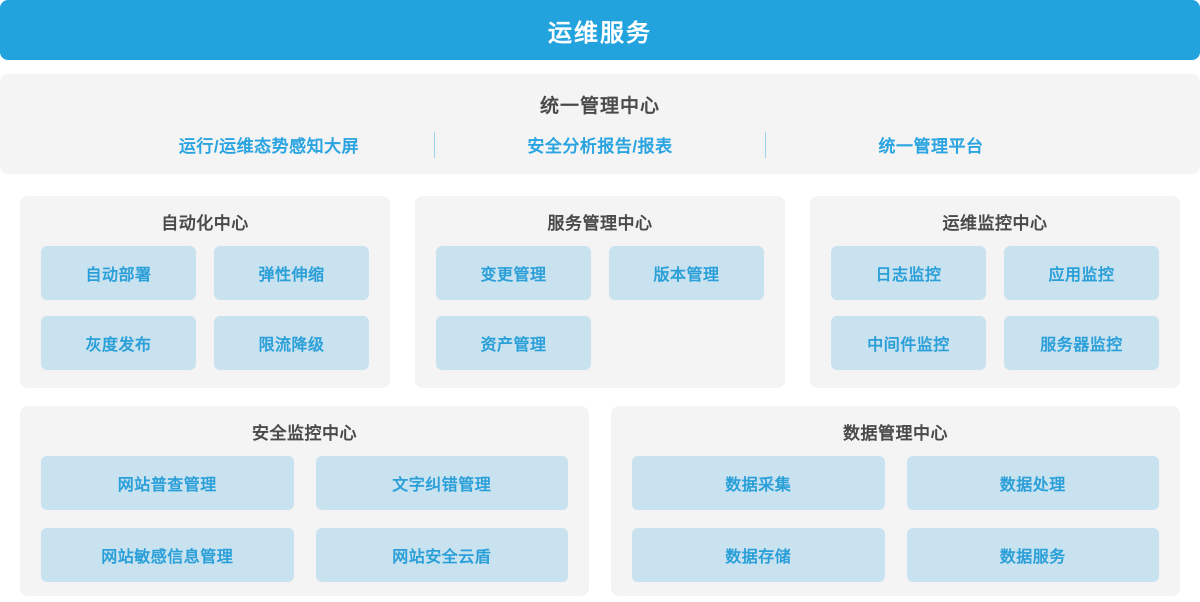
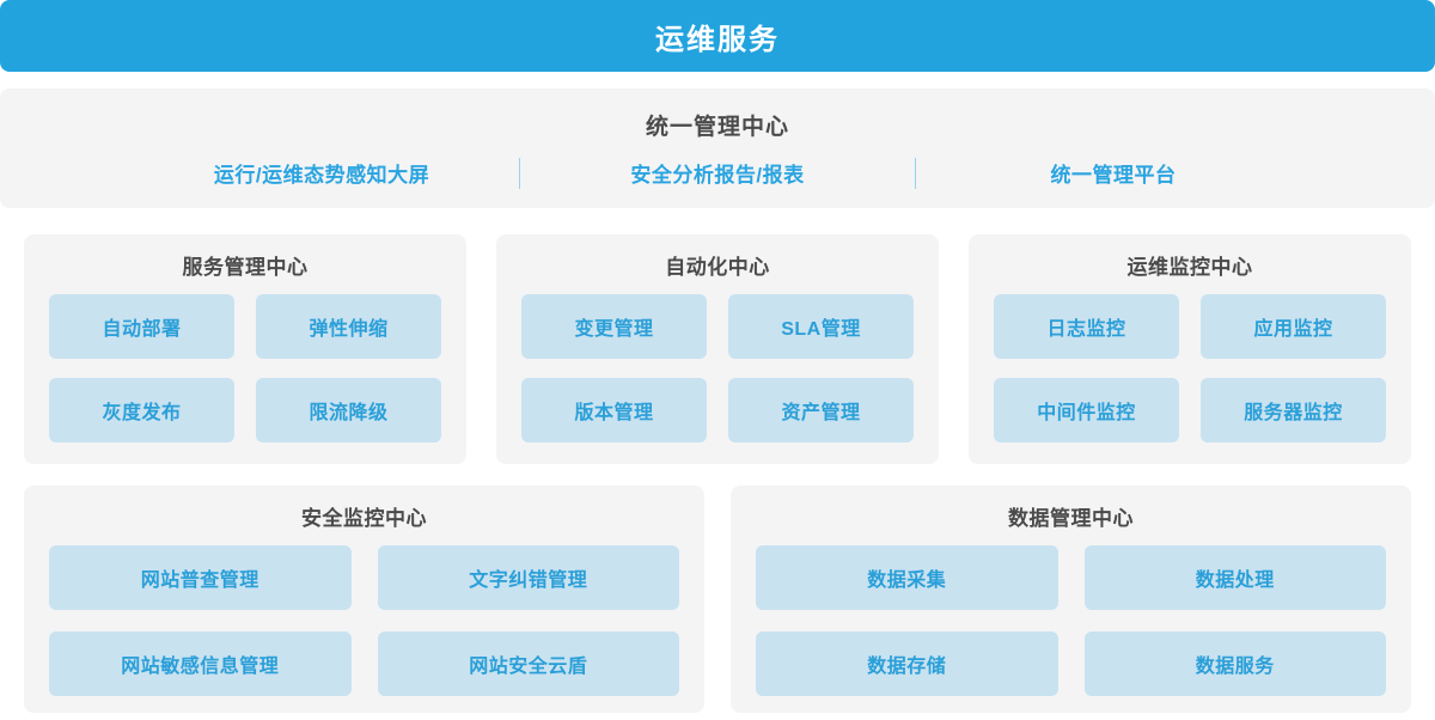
  运维服务
  统一管理中心
  运行/运维态势感知大屏
  安全分析报告/报表
  统一管理平台
- 自动化中心
+ 服务管理中心
  自动部署
  弹性伸缩
  灰度发布
  限流降级
- 服务管理中心
+ 自动化中心
  变更管理
+ SLA管理
  版本管理
  资产管理
  运维监控中心
  日志监控
  应用监控
  中间件监控
  服务器监控
  安全监控中心
  网站普查管理
  文字纠错管理
  网站敏感信息管理
  网站安全云盾
  数据管理中心
  数据采集
  数据处理
  数据存储
  数据服务
